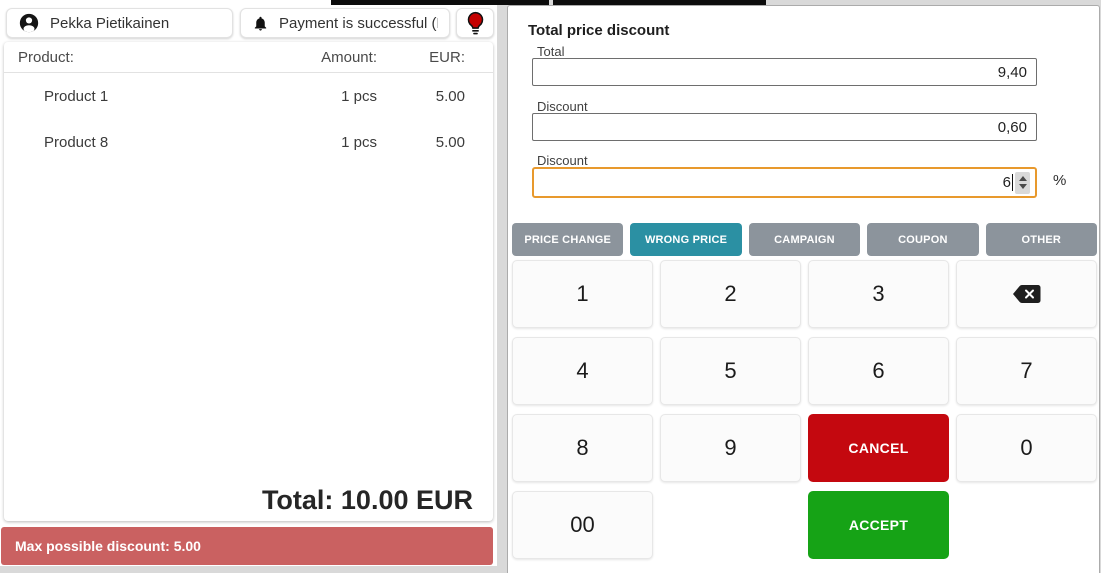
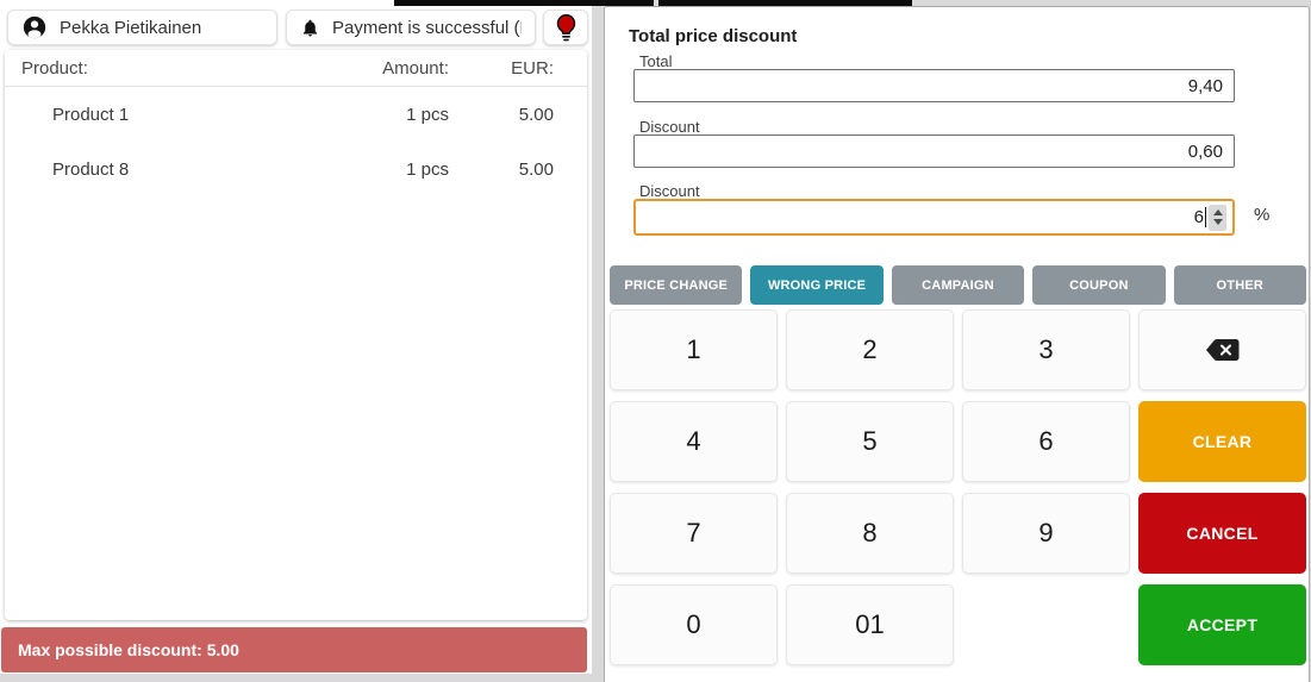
  Pekka Pietikainen
  Payment is successful (
  Product:
  Amount:
  EUR:
  Product 1
  1 pcs
  5.00
  Product 8
  1 pcs
  5.00
- Total: 10.00 EUR
  Max possible discount: 5.00
  Total price discount
  Total
  9,40
  Discount
  0,60
  Discount
  6
  %
  PRICE CHANGE
  WRONG PRICE
  CAMPAIGN
  COUPON
  OTHER
  1
  2
  3
  4
  5
  6
+ CLEAR
  7
  8
  9
  CANCEL
  0
- 00
+ 01
  ACCEPT
